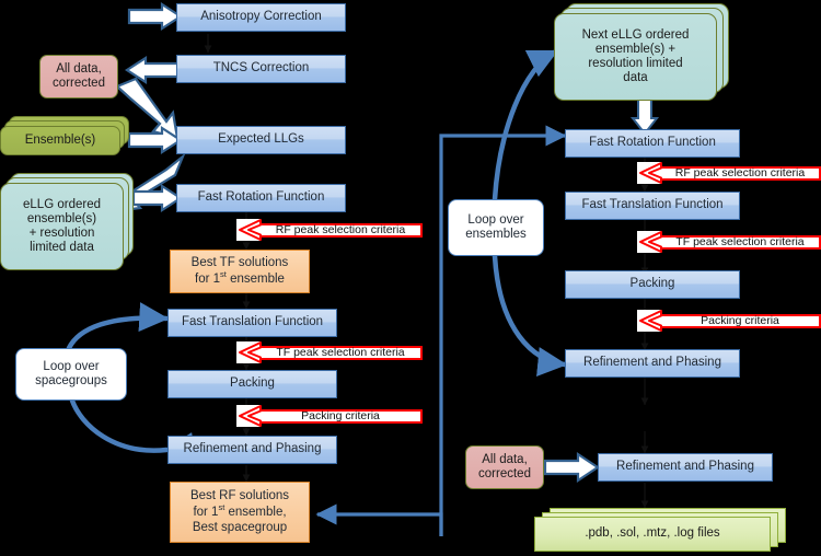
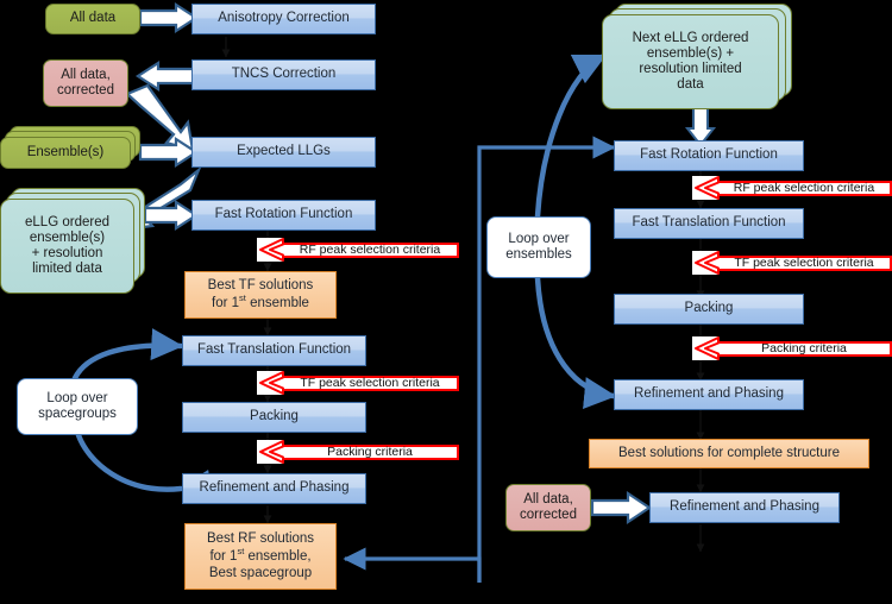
+ All data
  All data,
  corrected
  Ensemble(s)
  eLLG ordered
  ensemble(s)
  + resolution
  limited data
  Anisotropy Correction
  TNCS Correction
  Expected LLGs
  Fast Rotation Function
  Fast Translation Function
  Packing
  Refinement and Phasing
  Best TF solutions
  for 1st ensemble
  Best RF solutions
  for 1st ensemble,
  Best spacegroup
  Loop over
  spacegroups
  RF peak selection criteria
  TF peak selection criteria
  Packing criteria
  Next eLLG ordered
  ensemble(s) +
  resolution limited
  data
  All data,
  corrected
- .pdb, .sol, .mtz, .log files
  Fast Rotation Function
  Fast Translation Function
  Packing
  Refinement and Phasing
  Refinement and Phasing
+ Best solutions for complete structure
  Loop over
  ensembles
  RF peak selection criteria
  TF peak selection criteria
  Packing criteria
